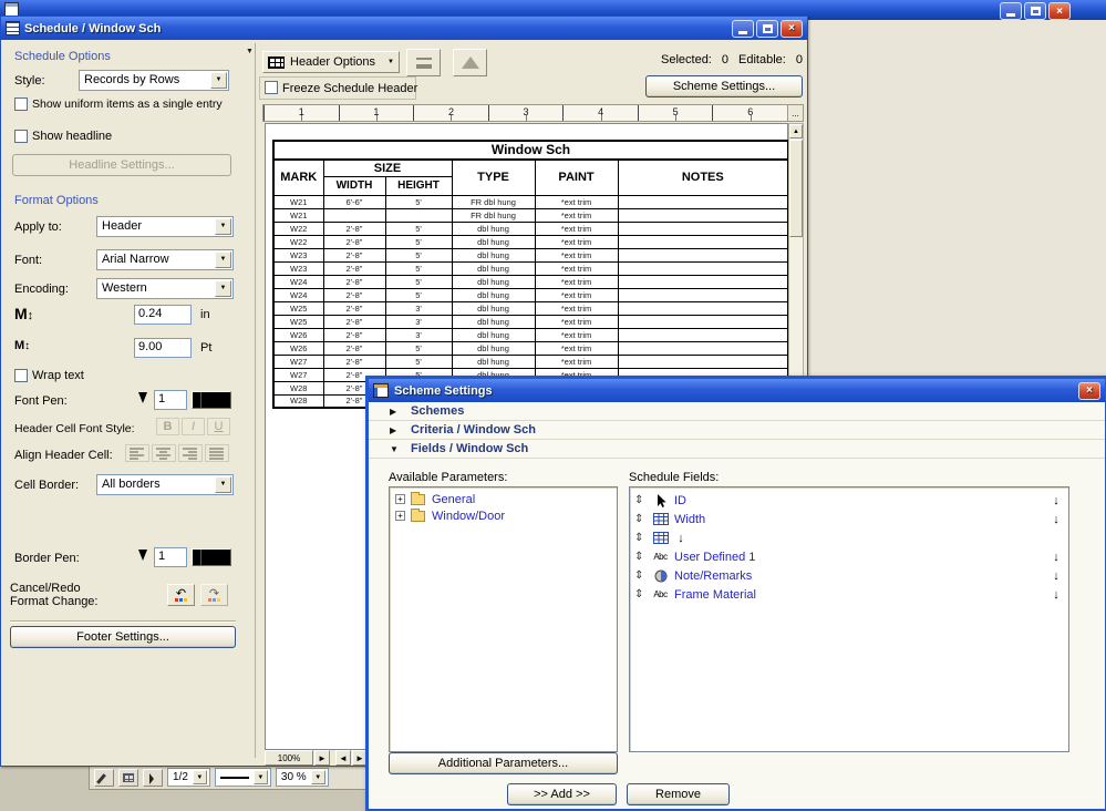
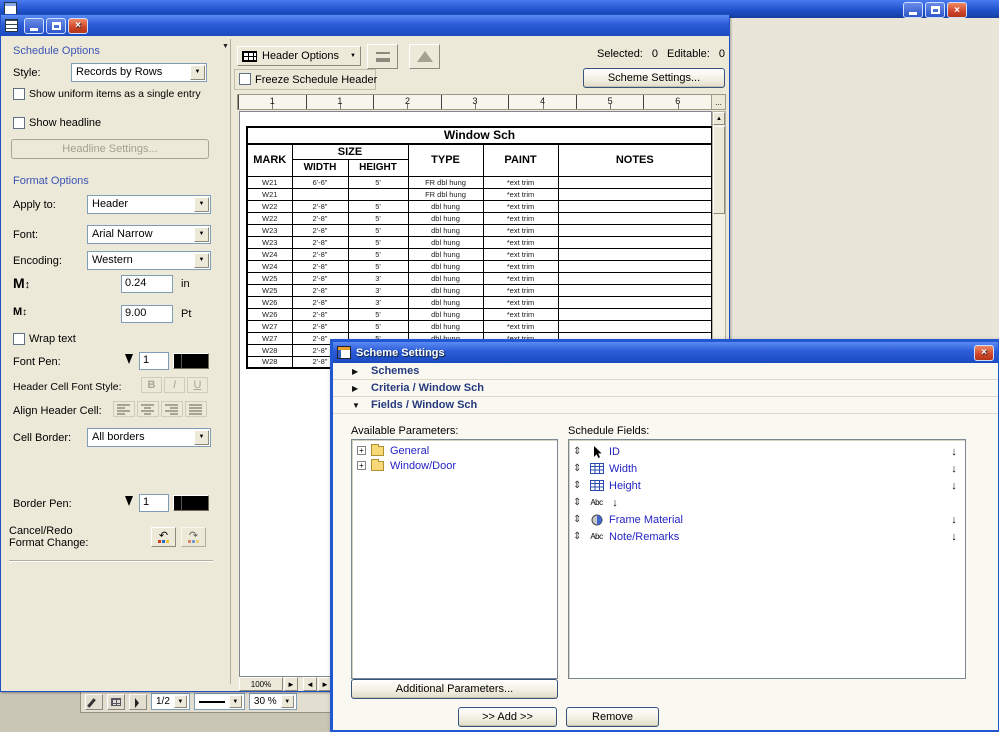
  ×
  1/2
  30 %
- Schedule / Window Sch
  ×
  Schedule Options
  Style:
  Records by Rows
  Show uniform items as a single entry
  Show headline
  Headline Settings...
  Format Options
  Apply to:
  Header
  Font:
  Arial Narrow
  Encoding:
  Western
  M↕
  0.24
  in
  M↕
  9.00
  Pt
  Wrap text
  Font Pen:
  1
  Header Cell Font Style:
  B
  I
  U
  Align Header Cell:
  Cell Border:
  All borders
  Border Pen:
  1
  Cancel/Redo
  Format Change:
  ↶
  ↷
- Footer Settings...
  Header Options
  Selected:
  0
  Editable:
  0
  Scheme Settings...
  Freeze Schedule Header
  1
  1
  2
  3
  4
  5
  6
  ...
  Window Sch
  MARK	SIZE	TYPE	PAINT	NOTES
  WIDTH	HEIGHT
  W21	6'-6"	5'	FR dbl hung	*ext trim
  W21			FR dbl hung	*ext trim
  W22	2'-8"	5'	dbl hung	*ext trim
  W22	2'-8"	5'	dbl hung	*ext trim
  W23	2'-8"	5'	dbl hung	*ext trim
  W23	2'-8"	5'	dbl hung	*ext trim
  W24	2'-8"	5'	dbl hung	*ext trim
  W24	2'-8"	5'	dbl hung	*ext trim
  W25	2'-8"	3'	dbl hung	*ext trim
  W25	2'-8"	3'	dbl hung	*ext trim
  W26	2'-8"	3'	dbl hung	*ext trim
  W26	2'-8"	5'	dbl hung	*ext trim
  W27	2'-8"	5'	dbl hung	*ext trim
  W27	2'-8"	5'	dbl hung	*ext trim
  100%
  ►
  ◄
  ►
  Scheme Settings
  ×
  ▶
  Schemes
  ▶
  Criteria / Window Sch
  ▼
  Fields / Window Sch
  Available Parameters:
  Schedule Fields:
  +
  General
  +
  Window/Door
  ⇕
  ID
  ↓
  ⇕
  Width
  ↓
  ⇕
+ Height
  ↓
  ⇕
  Abc
- User Defined 1
  ↓
  ⇕
- Note/Remarks
+ Frame Material
  ↓
  ⇕
  Abc
- Frame Material
+ Note/Remarks
  ↓
  Additional Parameters...
  >> Add >>
  Remove
